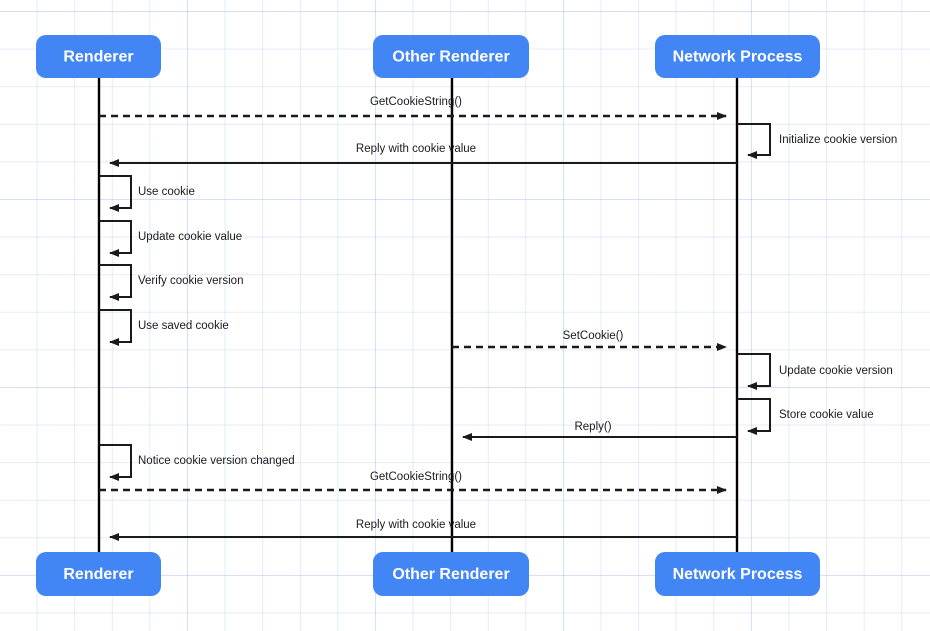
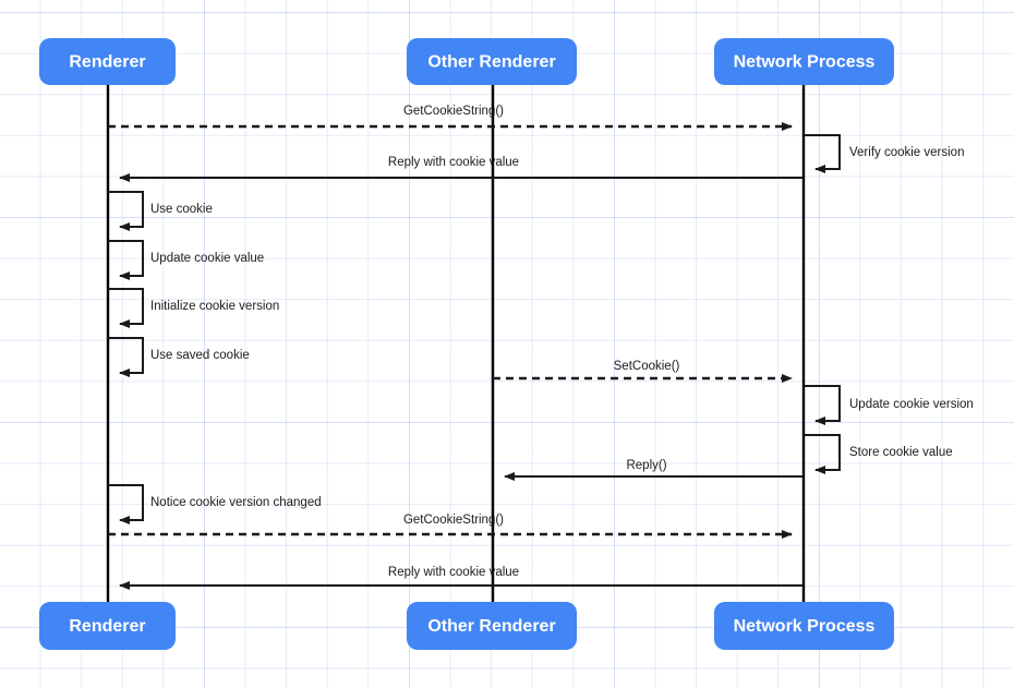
  Renderer
  Other Renderer
  Network Process
  GetCookieString()
- Initialize cookie version
+ Verify cookie version
  Reply with cookie value
  Use cookie
  Update cookie value
- Verify cookie version
+ Initialize cookie version
  Use saved cookie
  SetCookie()
  Update cookie version
  Store cookie value
  Reply()
  Notice cookie version changed
  GetCookieString()
  Reply with cookie value
  Renderer
  Other Renderer
  Network Process
